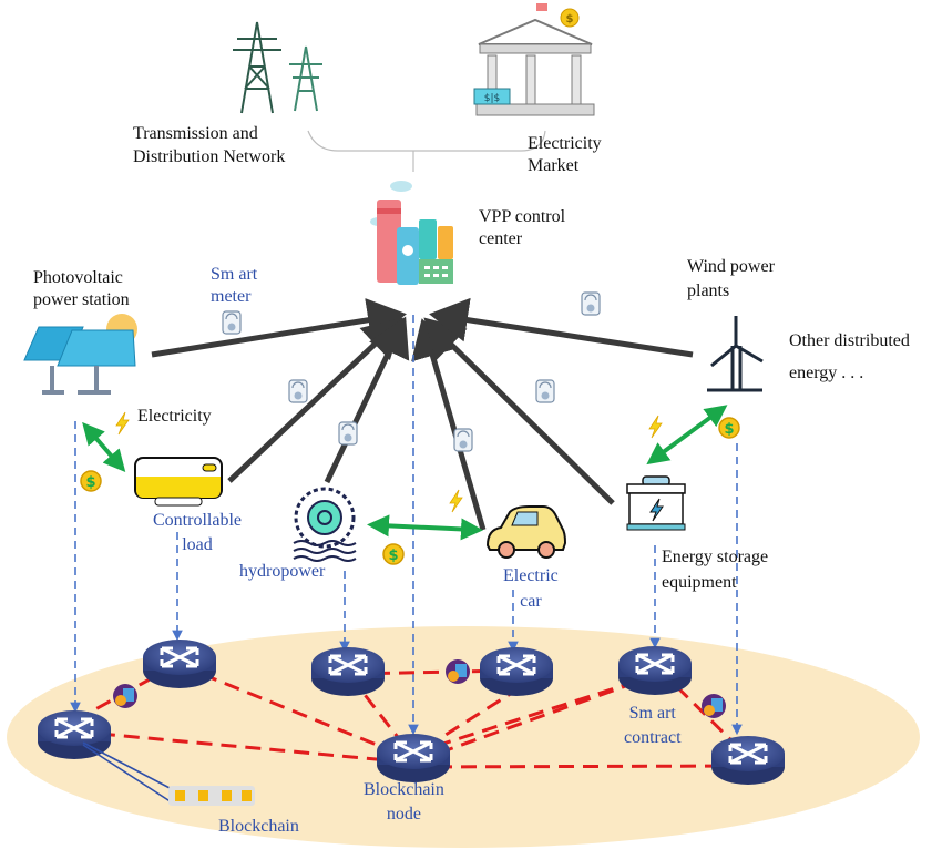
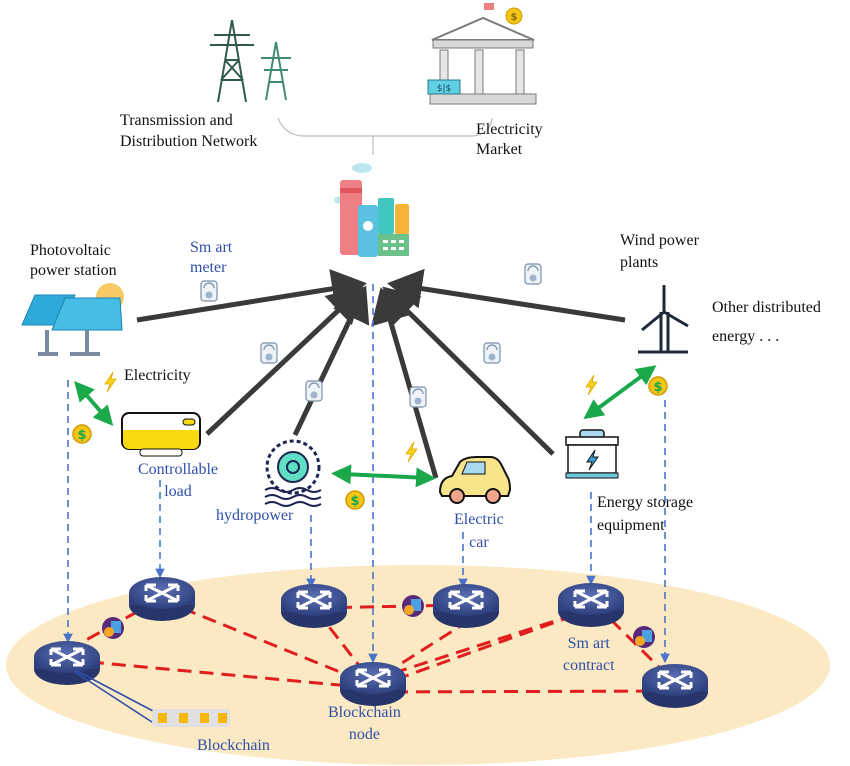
  $|$
  $
  Transmission and
  Distribution Network
  Electricity
  Market
- VPP control
- center
  Photovoltaic
  power station
  Sm art
  meter
  Wind power
  plants
  Other distributed
  energy . . .
  Electricity
  Controllable
  load
  hydropower
  Electric
  car
  Energy storage
  equipment
  Blockchain
  node
  Sm art
  contract
  Blockchain
